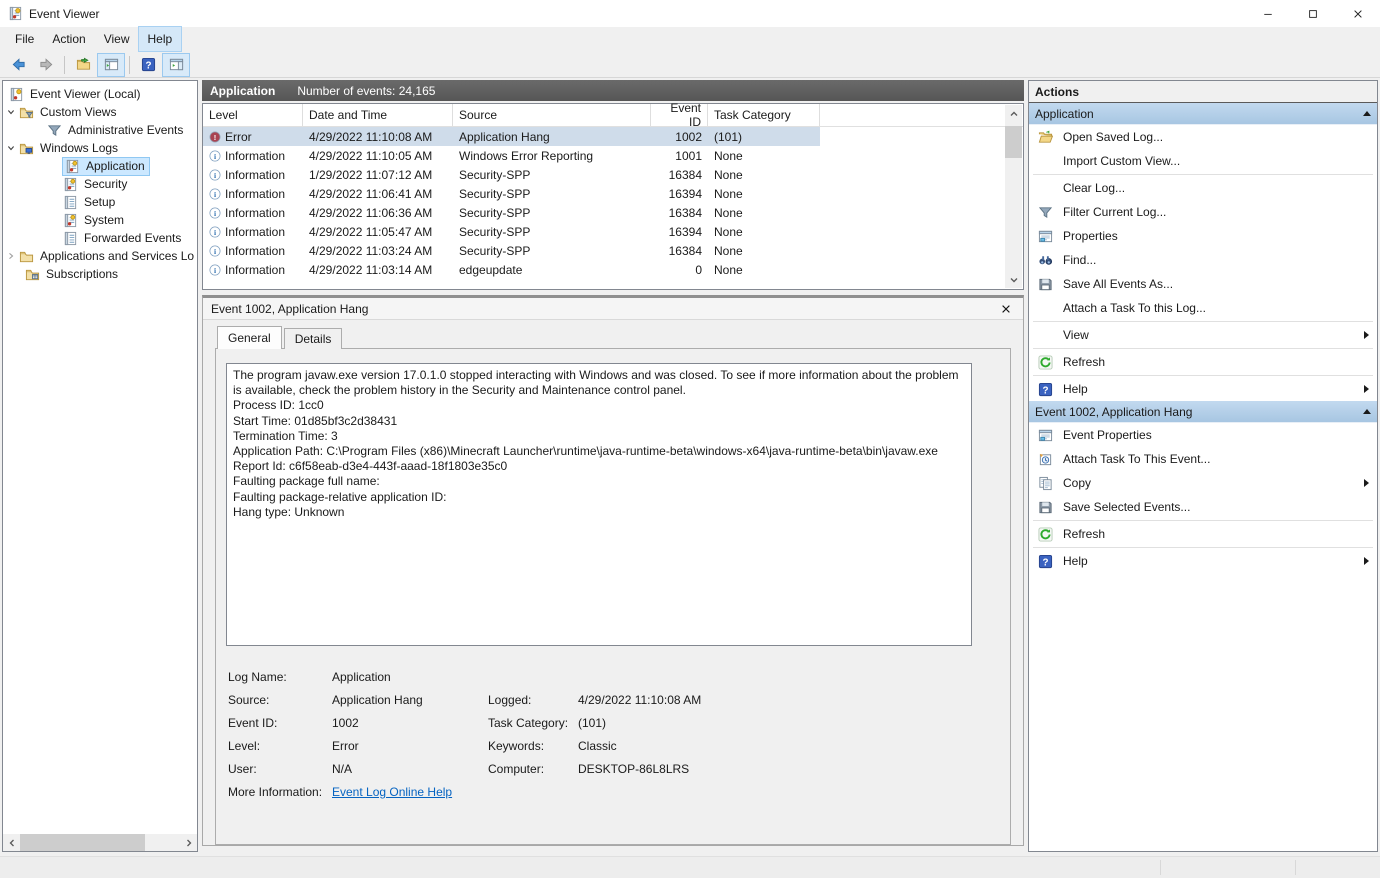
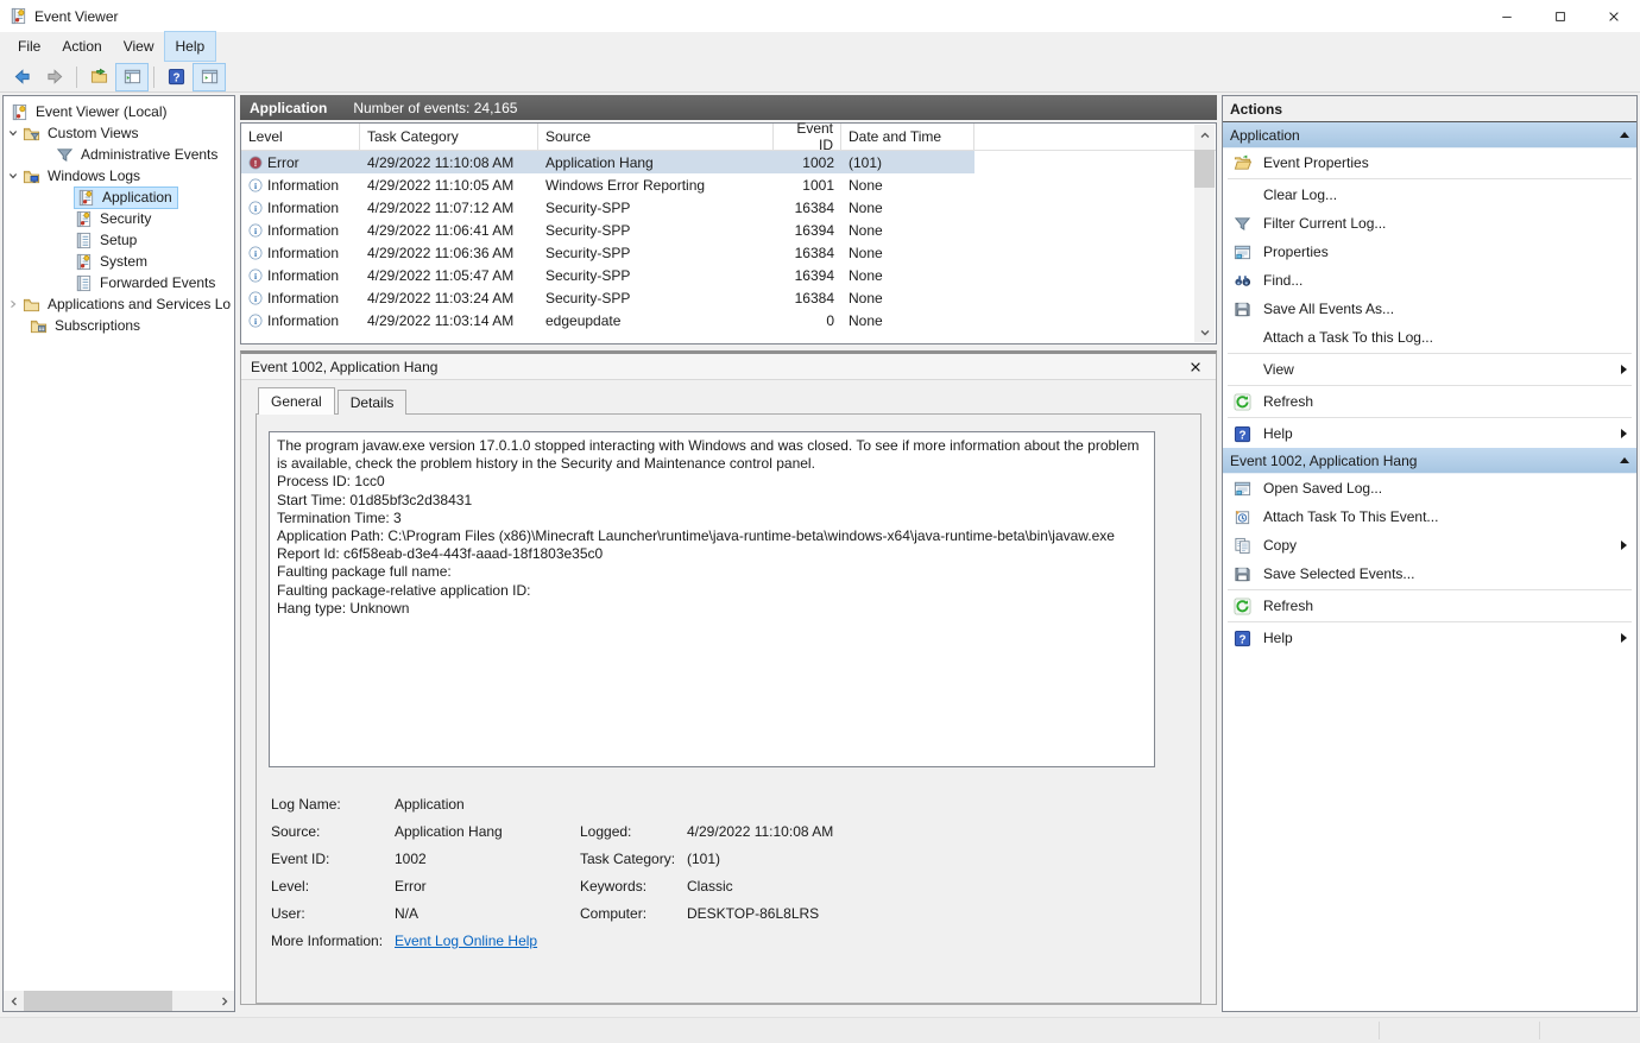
  Event Viewer
  File
  Action
  View
  Help
  ?
  Event Viewer (Local)
  Custom Views
  Administrative Events
  Windows Logs
  Application
  Security
  Setup
  System
  Forwarded Events
  Applications and Services Lo
  Subscriptions
  Application
  Number of events: 24,165
  Level
- Date and Time
+ Task Category
  Source
  Event ID
- Task Category
+ Date and Time
  !
  Error
  4/29/2022 11:10:08 AM
  Application Hang
  1002
  (101)
  i
  Information
  4/29/2022 11:10:05 AM
  Windows Error Reporting
  1001
  None
  i
  Information
- 1/29/2022 11:07:12 AM
+ 4/29/2022 11:07:12 AM
  Security-SPP
  16384
  None
  i
  Information
  4/29/2022 11:06:41 AM
  Security-SPP
  16394
  None
  i
  Information
  4/29/2022 11:06:36 AM
  Security-SPP
  16384
  None
  i
  Information
  4/29/2022 11:05:47 AM
  Security-SPP
  16394
  None
  i
  Information
  4/29/2022 11:03:24 AM
  Security-SPP
  16384
  None
  i
  Information
  4/29/2022 11:03:14 AM
  edgeupdate
  0
  None
  Event 1002, Application Hang
  General
  Details
  The program javaw.exe version 17.0.1.0 stopped interacting with Windows and was closed. To see if more information about the problem is available, check the problem history in the Security and Maintenance control panel.
  Process ID: 1cc0
  Start Time: 01d85bf3c2d38431
  Termination Time: 3
  Application Path: C:\Program Files (x86)\Minecraft Launcher\runtime\java-runtime-beta\windows-x64\java-runtime-beta\bin\javaw.exe
  Report Id: c6f58eab-d3e4-443f-aaad-18f1803e35c0
  Faulting package full name:
  Faulting package-relative application ID:
  Hang type: Unknown
  Log Name:
  Application
  Source:
  Application Hang
  Logged:
  4/29/2022 11:10:08 AM
  Event ID:
  1002
  Task Category:
  (101)
  Level:
  Error
  Keywords:
  Classic
  User:
  N/A
  Computer:
  DESKTOP-86L8LRS
  More Information:
  Event Log Online Help
  Actions
  Application
- Open Saved Log...
+ Event Properties
- Import Custom View...
  Clear Log...
  Filter Current Log...
  Properties
  Find...
  Save All Events As...
  Attach a Task To this Log...
  View
  Refresh
  ?
  Help
  Event 1002, Application Hang
- Event Properties
+ Open Saved Log...
  Attach Task To This Event...
  Copy
  Save Selected Events...
  Refresh
  ?
  Help
